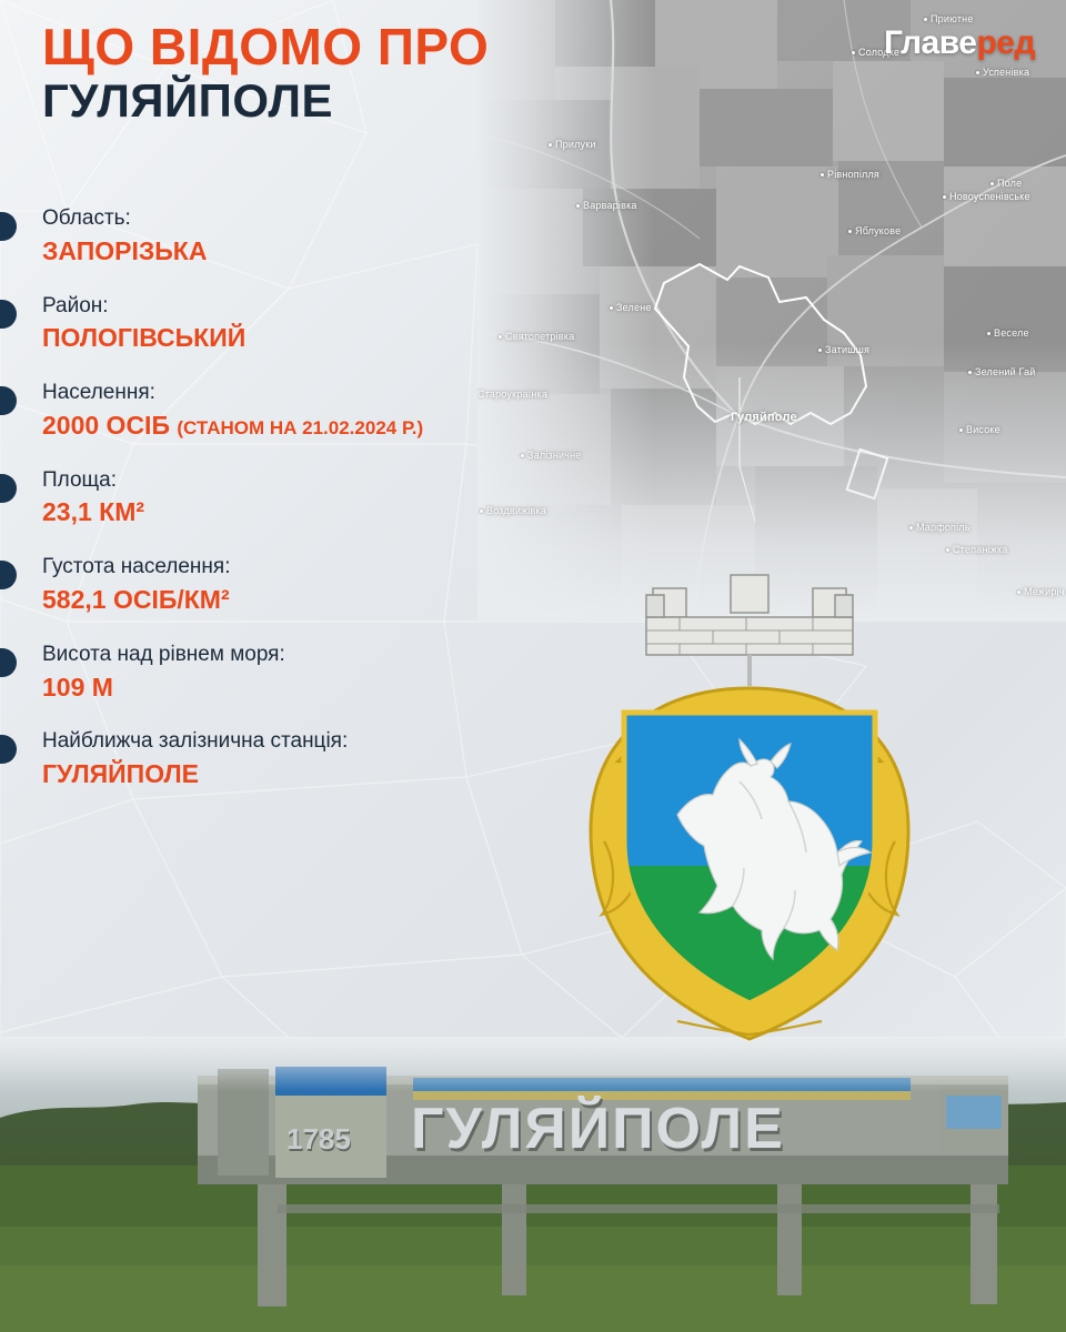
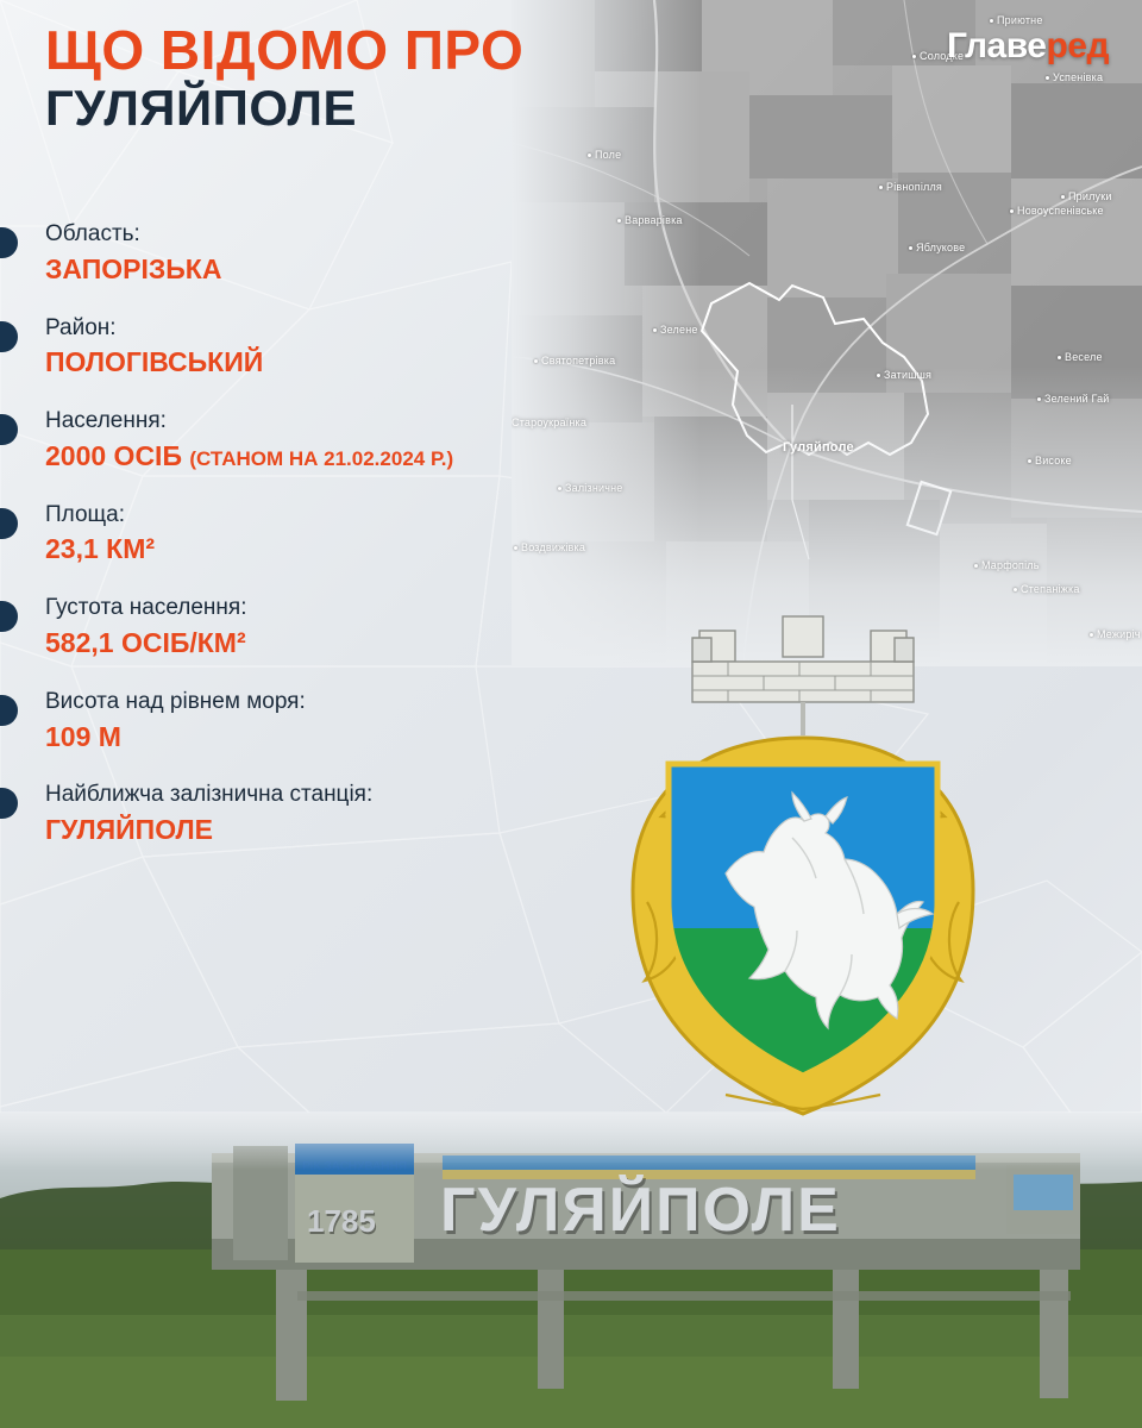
- Прилуки
+ Поле
  Варварівка
  Зелене
  Святопетрівка
  Староукраїнка
  Залізничне
  Воздвижівка
  Рівнопілля
  Яблукове
  Затишшя
  Новоуспенівське
  Веселе
  Зелений Гай
  Високе
  Марфопіль
  Степаніжка
  Межиріч
- Поле
+ Прилуки
  Солодке
  Приютне
  Успенівка
  Гуляйполе
  Главеред
  ЩО ВІДОМО ПРО
  ГУЛЯЙПОЛЕ
  Область:
  ЗАПОРІЗЬКА
  Район:
  ПОЛОГІВСЬКИЙ
  Населення:
  2000 ОСІБ (СТАНОМ НА 21.02.2024 Р.)
  Площа:
  23,1 КМ²
  Густота населення:
  582,1 ОСІБ/КМ²
  Висота над рівнем моря:
  109 М
  Найближча залізнична станція:
  ГУЛЯЙПОЛЕ
  1785
  ГУЛЯЙПОЛЕ
